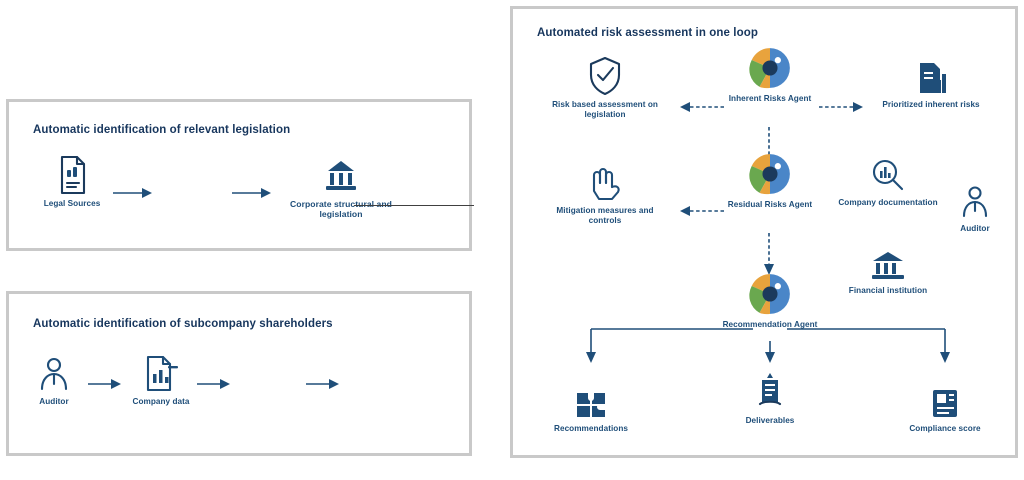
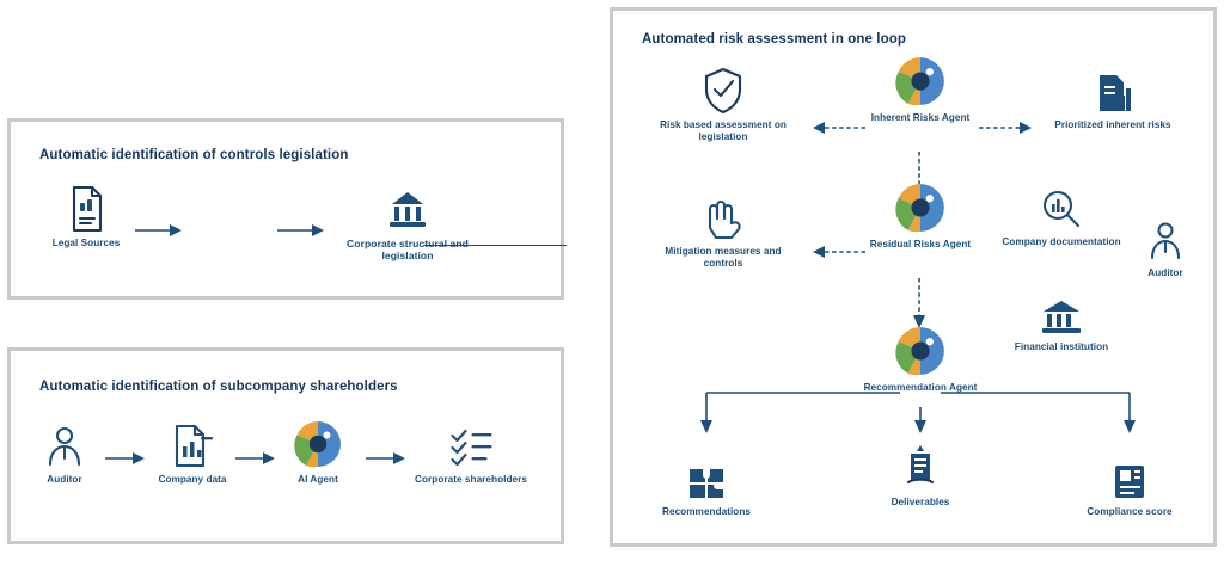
- Automatic identification of relevant legislation
+ Automatic identification of controls legislation
  Legal Sources
  Corporate structural and legislation
  Automatic identification of subcompany shareholders
  Auditor
  Company data
+ AI Agent
+ Corporate shareholders
  Automated risk assessment in one loop
  Risk based assessment on legislation
  Inherent Risks Agent
  Prioritized inherent risks
  Mitigation measures and controls
  Residual Risks Agent
  Company documentation
  Financial institution
  Auditor
  Recommendation Agent
  Recommendations
  Deliverables
  Compliance score
